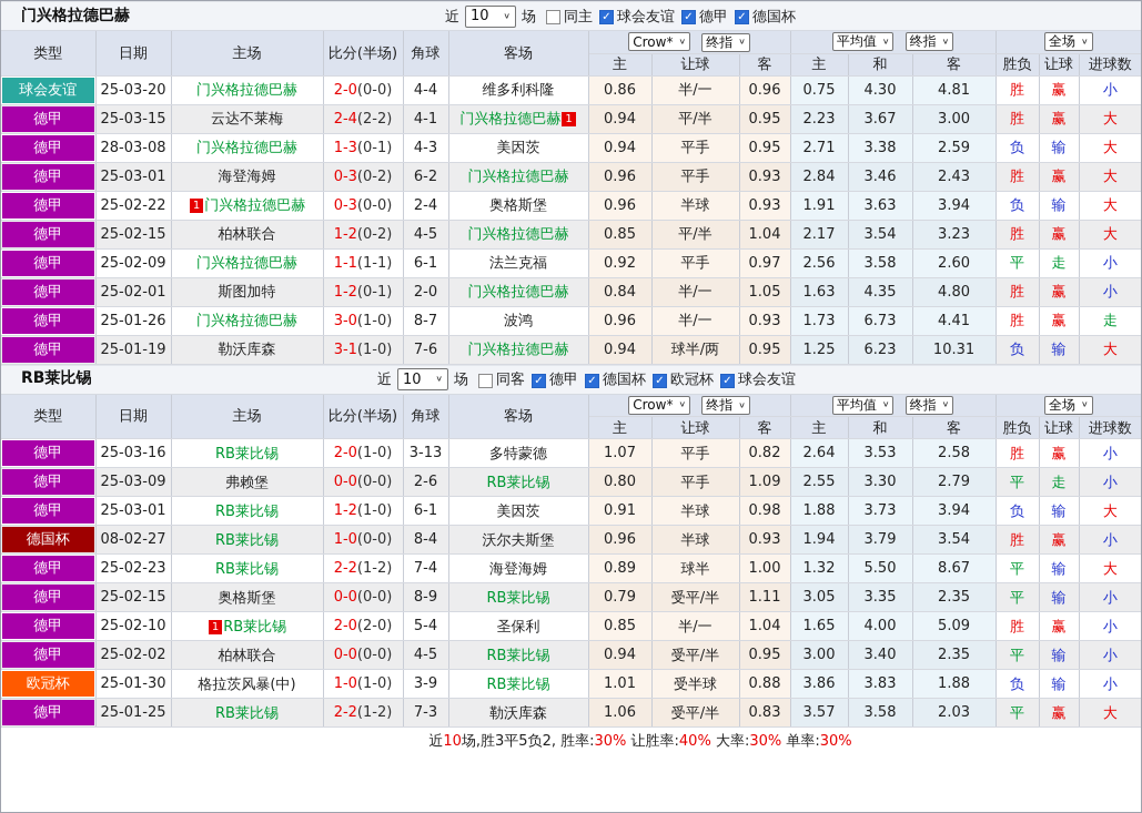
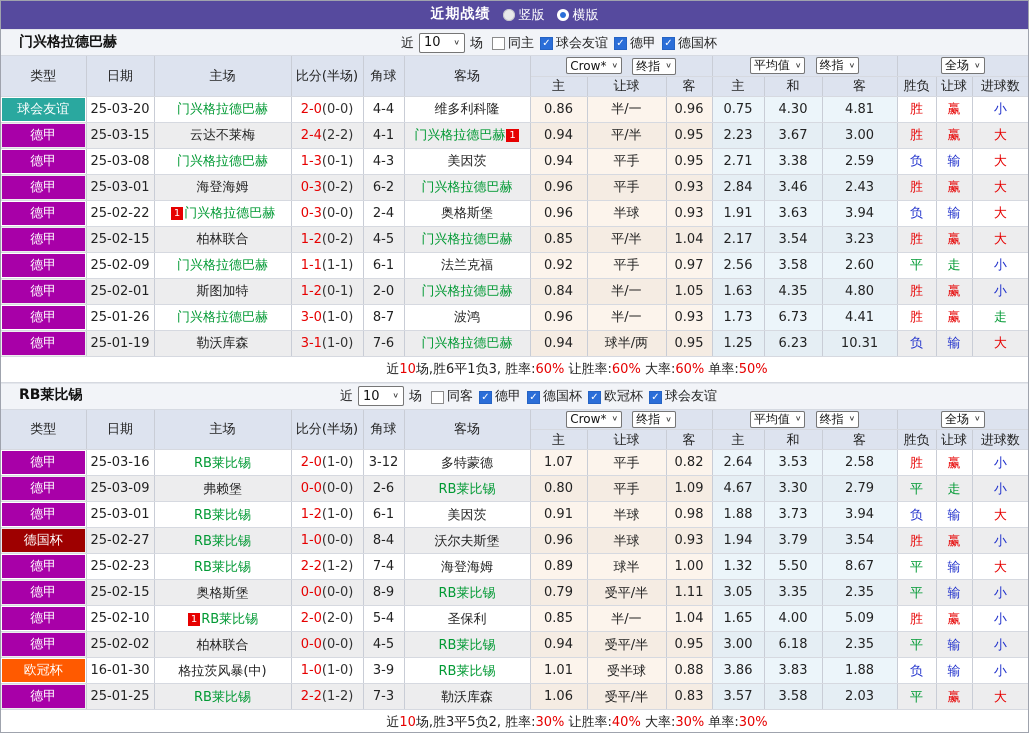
+ 近期战绩
+ 竖版
+ 横版
  门兴格拉德巴赫
  近
  10
  ∨
  场
  同主
  ✓
  球会友谊
  ✓
  德甲
  ✓
  德国杯
  类型	日期	主场	比分(半场)	角球	客场	Crow* ∨ 终指 ∨	平均值 ∨ 终指 ∨	全场 ∨
  主	让球	客	主	和	客	胜负	让球	进球数
  球会友谊	25-03-20	门兴格拉德巴赫	2-0(0-0)	4-4	维多利科隆	0.86	半/一	0.96	0.75	4.30	4.81	胜	赢	小
  德甲	25-03-15	云达不莱梅	2-4(2-2)	4-1	门兴格拉德巴赫 1	0.94	平/半	0.95	2.23	3.67	3.00	胜	赢	大
- 德甲	28-03-08	门兴格拉德巴赫	1-3(0-1)	4-3	美因茨	0.94	平手	0.95	2.71	3.38	2.59	负	输	大
+ 德甲	25-03-08	门兴格拉德巴赫	1-3(0-1)	4-3	美因茨	0.94	平手	0.95	2.71	3.38	2.59	负	输	大
  德甲	25-03-01	海登海姆	0-3(0-2)	6-2	门兴格拉德巴赫	0.96	平手	0.93	2.84	3.46	2.43	胜	赢	大
  德甲	25-02-22	1 门兴格拉德巴赫	0-3(0-0)	2-4	奥格斯堡	0.96	半球	0.93	1.91	3.63	3.94	负	输	大
  德甲	25-02-15	柏林联合	1-2(0-2)	4-5	门兴格拉德巴赫	0.85	平/半	1.04	2.17	3.54	3.23	胜	赢	大
  德甲	25-02-09	门兴格拉德巴赫	1-1(1-1)	6-1	法兰克福	0.92	平手	0.97	2.56	3.58	2.60	平	走	小
  德甲	25-02-01	斯图加特	1-2(0-1)	2-0	门兴格拉德巴赫	0.84	半/一	1.05	1.63	4.35	4.80	胜	赢	小
  德甲	25-01-26	门兴格拉德巴赫	3-0(1-0)	8-7	波鸿	0.96	半/一	0.93	1.73	6.73	4.41	胜	赢	走
  德甲	25-01-19	勒沃库森	3-1(1-0)	7-6	门兴格拉德巴赫	0.94	球半/两	0.95	1.25	6.23	10.31	负	输	大
+ 近10场,胜6平1负3, 胜率:60% 让胜率:60% 大率:60% 单率:50%
  RB莱比锡
  近
  10
  ∨
  场
  同客
  ✓
  德甲
  ✓
  德国杯
  ✓
  欧冠杯
  ✓
  球会友谊
  类型	日期	主场	比分(半场)	角球	客场	Crow* ∨ 终指 ∨	平均值 ∨ 终指 ∨	全场 ∨
  主	让球	客	主	和	客	胜负	让球	进球数
- 德甲	25-03-16	RB莱比锡	2-0(1-0)	3-13	多特蒙德	1.07	平手	0.82	2.64	3.53	2.58	胜	赢	小
+ 德甲	25-03-16	RB莱比锡	2-0(1-0)	3-12	多特蒙德	1.07	平手	0.82	2.64	3.53	2.58	胜	赢	小
- 德甲	25-03-09	弗赖堡	0-0(0-0)	2-6	RB莱比锡	0.80	平手	1.09	2.55	3.30	2.79	平	走	小
+ 德甲	25-03-09	弗赖堡	0-0(0-0)	2-6	RB莱比锡	0.80	平手	1.09	4.67	3.30	2.79	平	走	小
  德甲	25-03-01	RB莱比锡	1-2(1-0)	6-1	美因茨	0.91	半球	0.98	1.88	3.73	3.94	负	输	大
- 德国杯	08-02-27	RB莱比锡	1-0(0-0)	8-4	沃尔夫斯堡	0.96	半球	0.93	1.94	3.79	3.54	胜	赢	小
+ 德国杯	25-02-27	RB莱比锡	1-0(0-0)	8-4	沃尔夫斯堡	0.96	半球	0.93	1.94	3.79	3.54	胜	赢	小
  德甲	25-02-23	RB莱比锡	2-2(1-2)	7-4	海登海姆	0.89	球半	1.00	1.32	5.50	8.67	平	输	大
  德甲	25-02-15	奥格斯堡	0-0(0-0)	8-9	RB莱比锡	0.79	受平/半	1.11	3.05	3.35	2.35	平	输	小
  德甲	25-02-10	1 RB莱比锡	2-0(2-0)	5-4	圣保利	0.85	半/一	1.04	1.65	4.00	5.09	胜	赢	小
- 德甲	25-02-02	柏林联合	0-0(0-0)	4-5	RB莱比锡	0.94	受平/半	0.95	3.00	3.40	2.35	平	输	小
+ 德甲	25-02-02	柏林联合	0-0(0-0)	4-5	RB莱比锡	0.94	受平/半	0.95	3.00	6.18	2.35	平	输	小
- 欧冠杯	25-01-30	格拉茨风暴(中)	1-0(1-0)	3-9	RB莱比锡	1.01	受半球	0.88	3.86	3.83	1.88	负	输	小
+ 欧冠杯	16-01-30	格拉茨风暴(中)	1-0(1-0)	3-9	RB莱比锡	1.01	受半球	0.88	3.86	3.83	1.88	负	输	小
  德甲	25-01-25	RB莱比锡	2-2(1-2)	7-3	勒沃库森	1.06	受平/半	0.83	3.57	3.58	2.03	平	赢	大
  近10场,胜3平5负2, 胜率:30% 让胜率:40% 大率:30% 单率:30%
